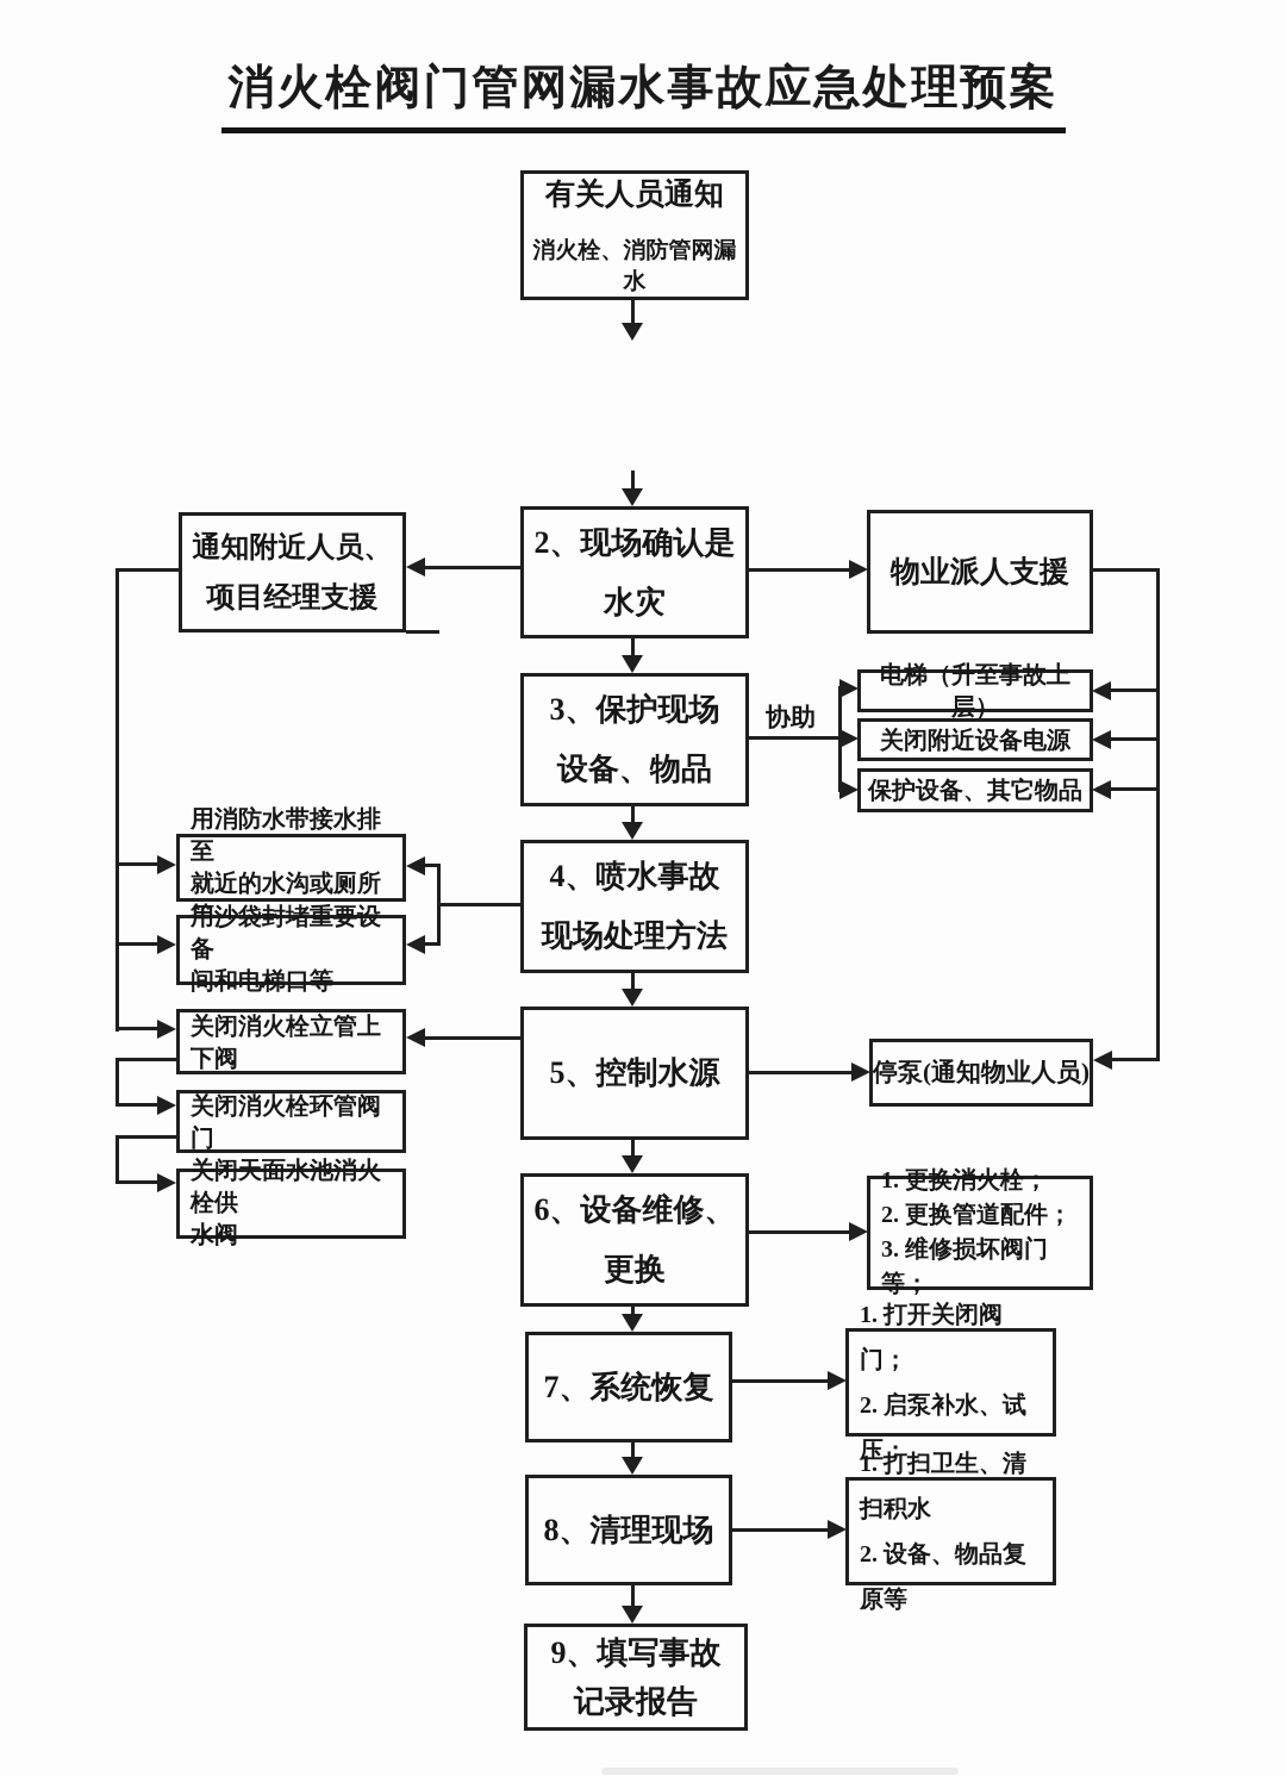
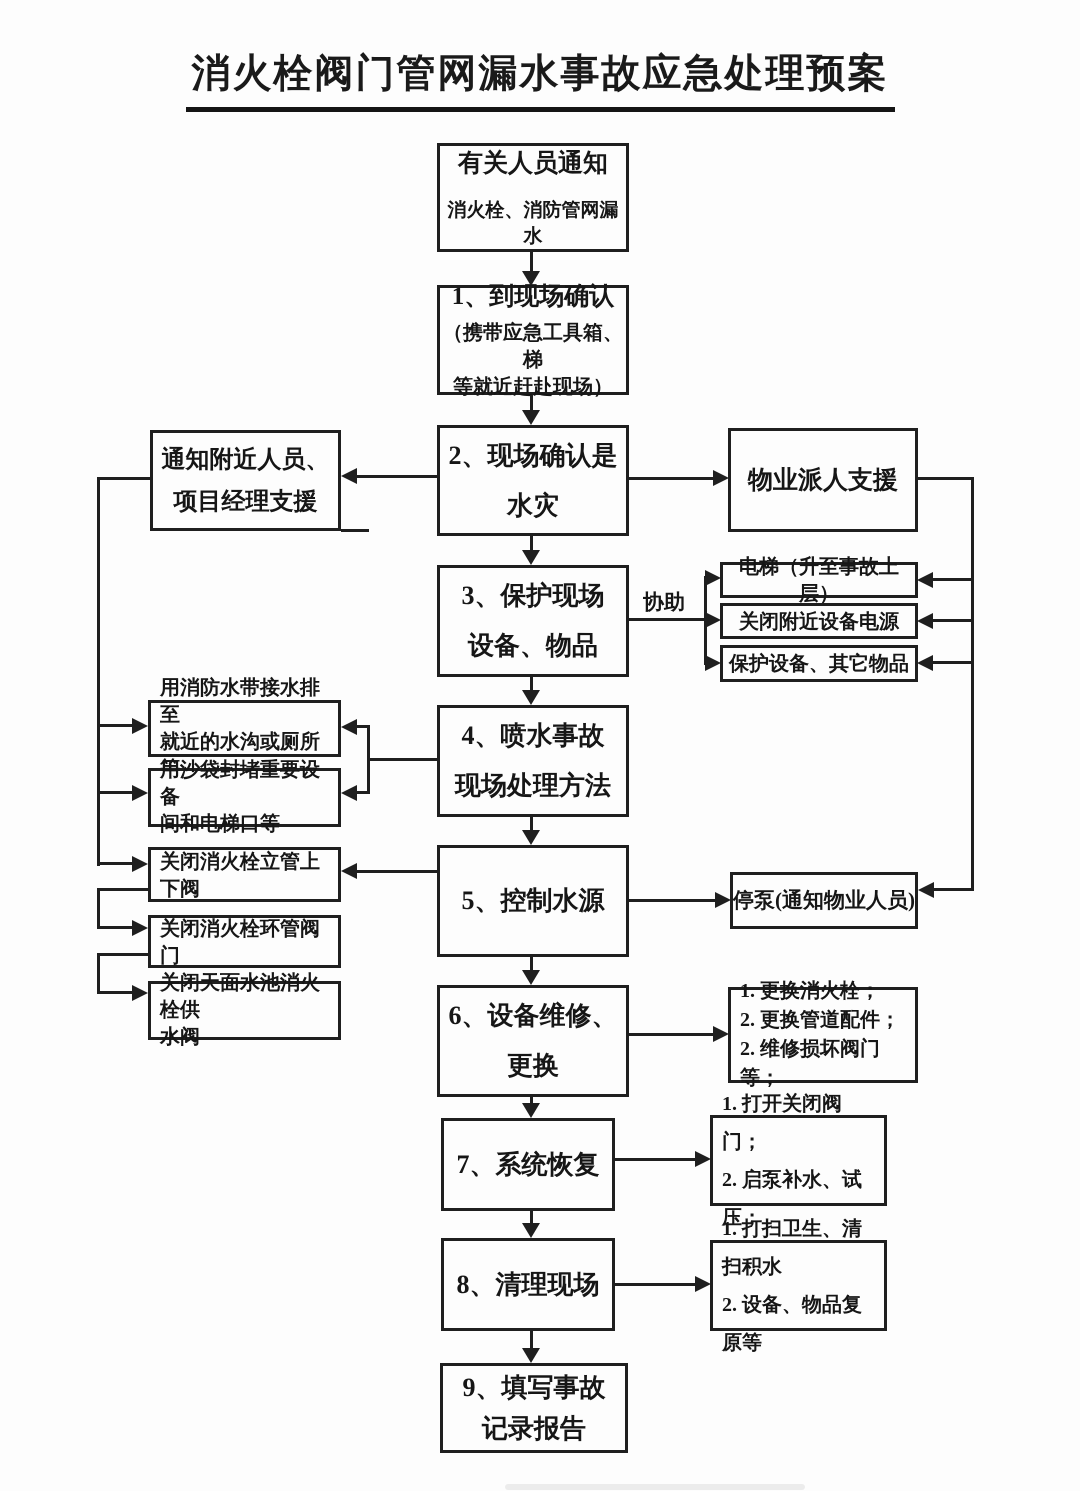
  消火栓阀门管网漏水事故应急处理预案
  有关人员通知
  消火栓、消防管网漏水
+ 1、到现场确认
+ （携带应急工具箱、梯
+ 等就近赶赴现场）
  2、现场确认是
  水灾
  3、保护现场
  设备、物品
  4、喷水事故
  现场处理方法
  5、控制水源
  6、设备维修、
  更换
  7、系统恢复
  8、清理现场
  9、填写事故
  记录报告
  通知附近人员、
  项目经理支援
  物业派人支援
  电梯（升至事故上层）
  关闭附近设备电源
  保护设备、其它物品
  协助
  用消防水带接水排至
  就近的水沟或厕所
  用沙袋封堵重要设备
  间和电梯口等
  关闭消火栓立管上下阀
  关闭消火栓环管阀门
  关闭天面水池消火栓供
  水阀
  停泵(通知物业人员)
  1. 更换消火栓；
  2. 更换管道配件；
- 3. 维修损坏阀门等；
+ 2. 维修损坏阀门等；
  1. 打开关闭阀门；
  2. 启泵补水、试压；
  1. 打扫卫生、清扫积水
  2. 设备、物品复原等
